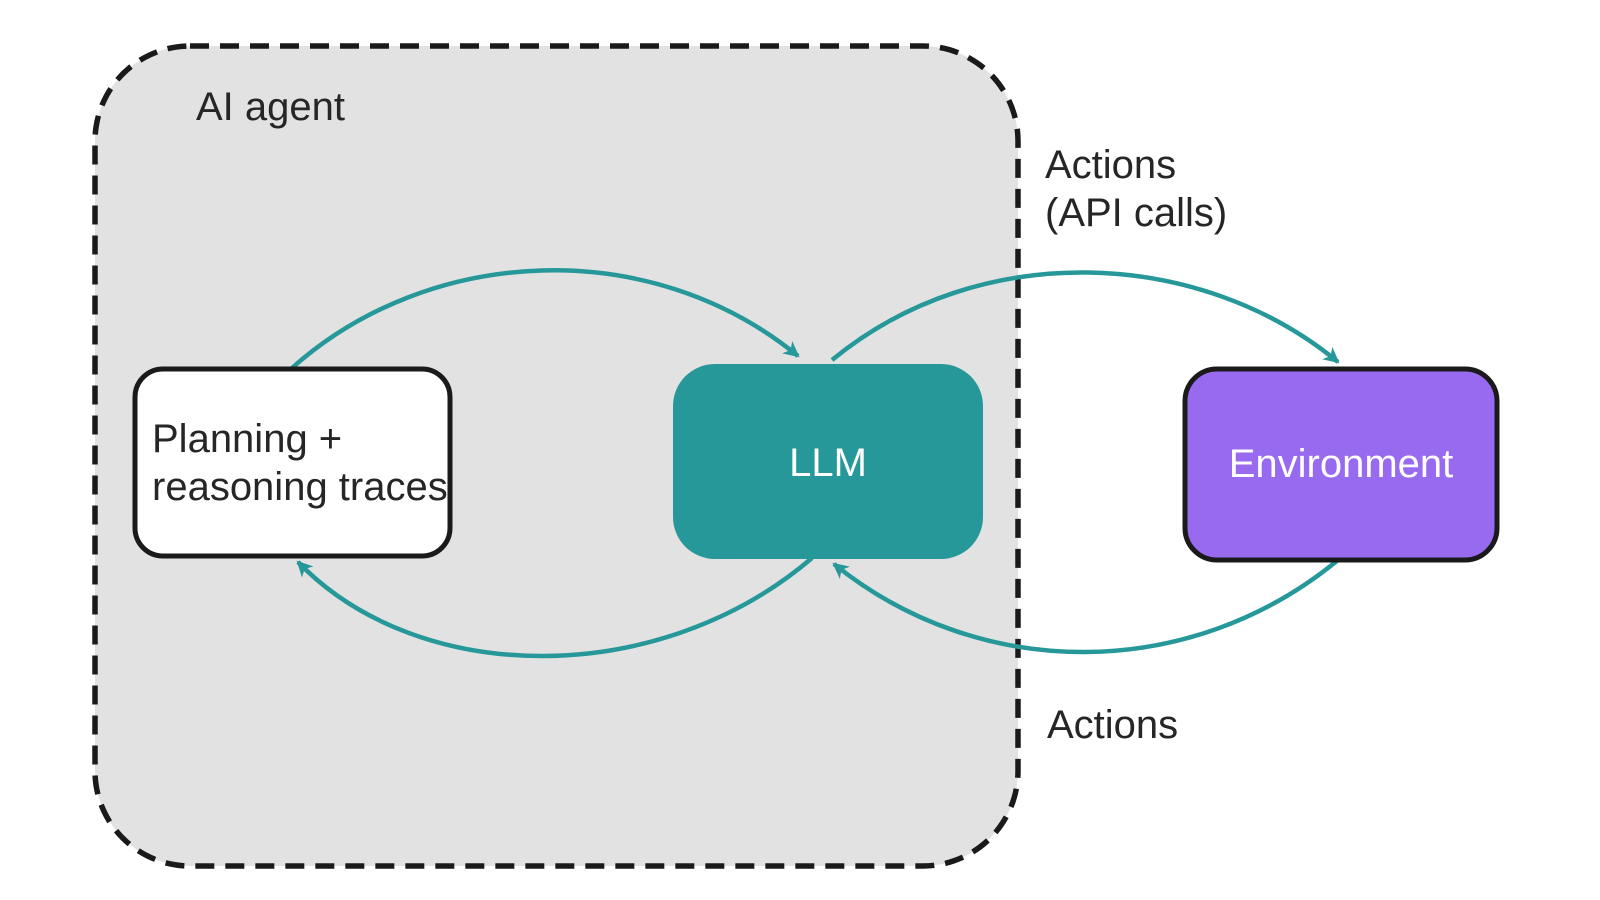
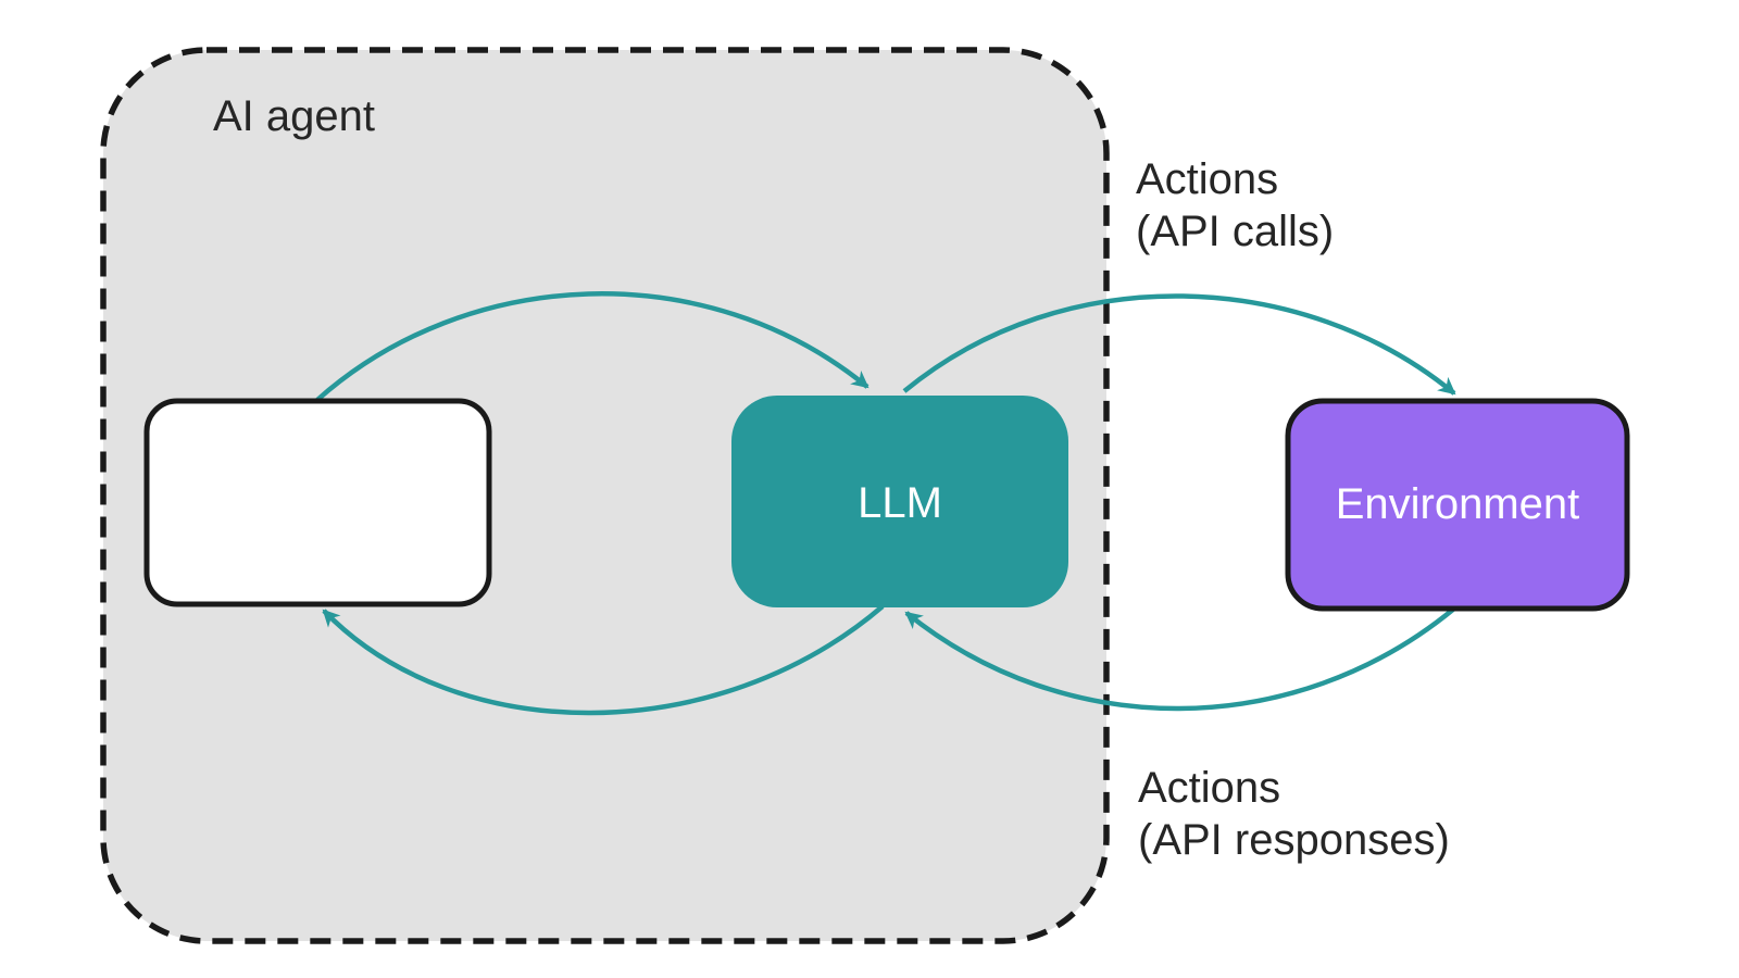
  AI agent
- Planning +
- reasoning traces
  LLM
  Environment
  Actions
  (API calls)
  Actions
+ (API responses)
